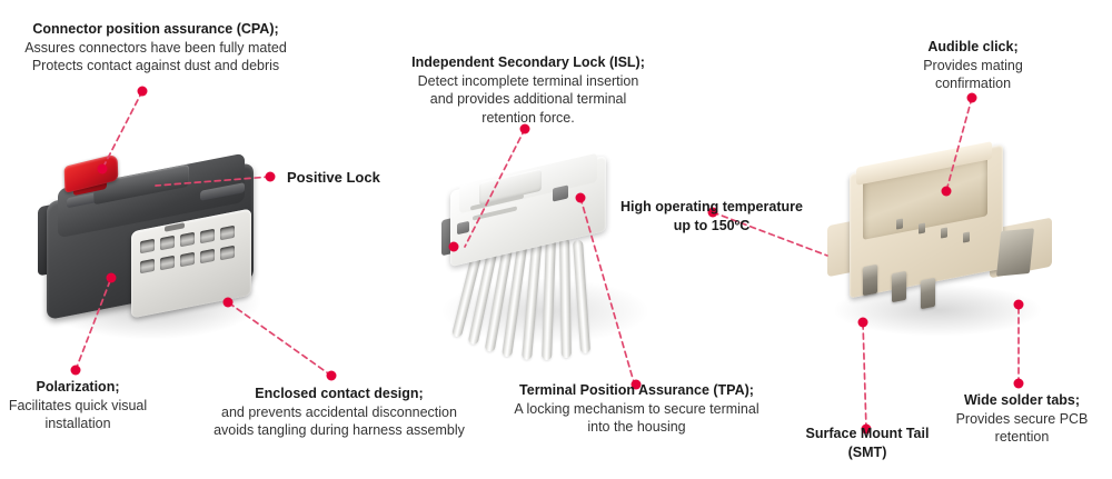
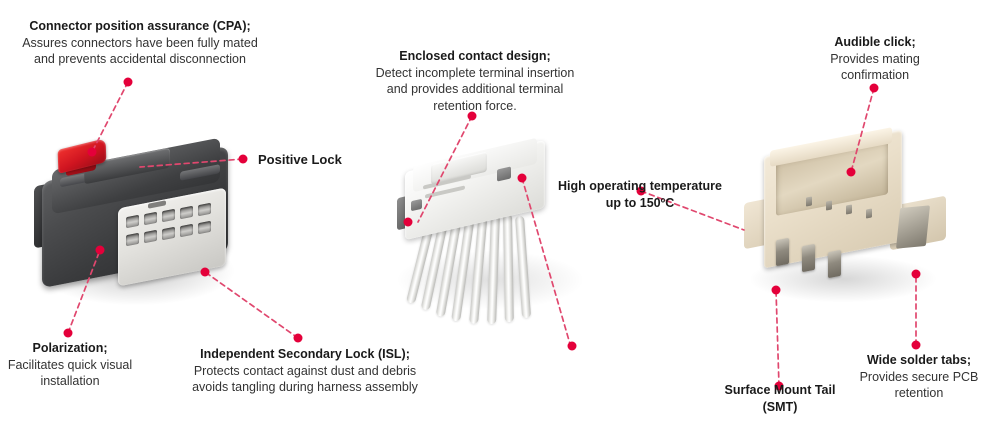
  Connector position assurance (CPA);
  Assures connectors have been fully mated
- Protects contact against dust and debris
+ and prevents accidental disconnection
- Independent Secondary Lock (ISL);
+ Enclosed contact design;
  Detect incomplete terminal insertion
  and provides additional terminal
  retention force.
  Audible click;
  Provides mating
  confirmation
  Positive Lock
  High operating temperature
  up to 150ºC
  Polarization;
  Facilitates quick visual
  installation
- Enclosed contact design;
+ Independent Secondary Lock (ISL);
- and prevents accidental disconnection
+ Protects contact against dust and debris
  avoids tangling during harness assembly
- Terminal Position Assurance (TPA);
- A locking mechanism to secure terminal
- into the housing
  Surface Mount Tail
  (SMT)
  Wide solder tabs;
  Provides secure PCB
  retention
